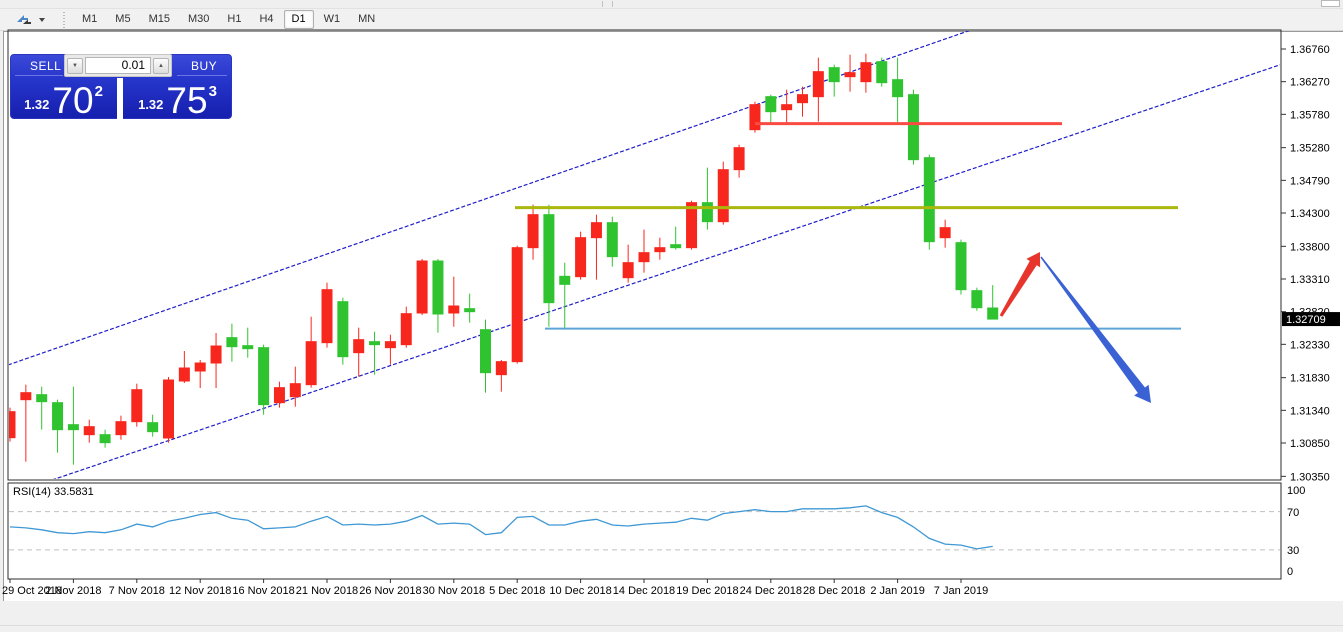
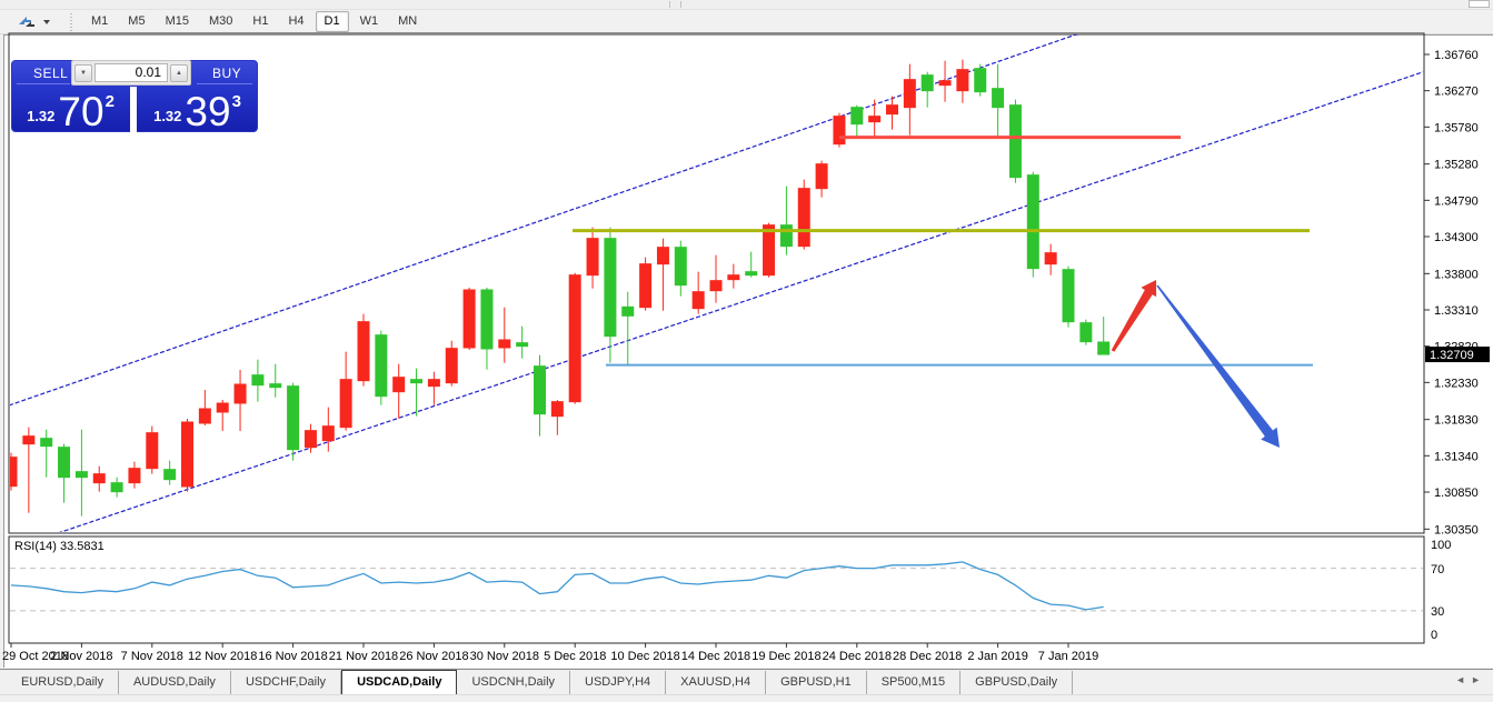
  M1
  M5
  M15
  M30
  H1
  H4
  D1
  W1
  MN
  1.36760
  1.36270
  1.35780
  1.35280
  1.34790
  1.34300
  1.33800
  1.33310
  1.32330
  1.31830
  1.31340
  1.30850
  1.30350
  1.32709
  100
  70
  30
  0
  29 Oct 2018
  2 Nov 2018
  7 Nov 2018
  12 Nov 2018
  16 Nov 2018
  21 Nov 2018
  26 Nov 2018
  30 Nov 2018
  5 Dec 2018
  10 Dec 2018
  14 Dec 2018
  19 Dec 2018
  24 Dec 2018
  28 Dec 2018
  2 Jan 2019
  7 Jan 2019
  SELL
  BUY
  0.01
  1.32
  70
  2
  1.32
- 75
+ 39
  3
  RSI(14) 33.5831
+ EURUSD,Daily
+ AUDUSD,Daily
+ USDCHF,Daily
+ USDCAD,Daily
+ USDCNH,Daily
+ USDJPY,H4
+ XAUUSD,H4
+ GBPUSD,H1
+ SP500,M15
+ GBPUSD,Daily
+ ◄►
